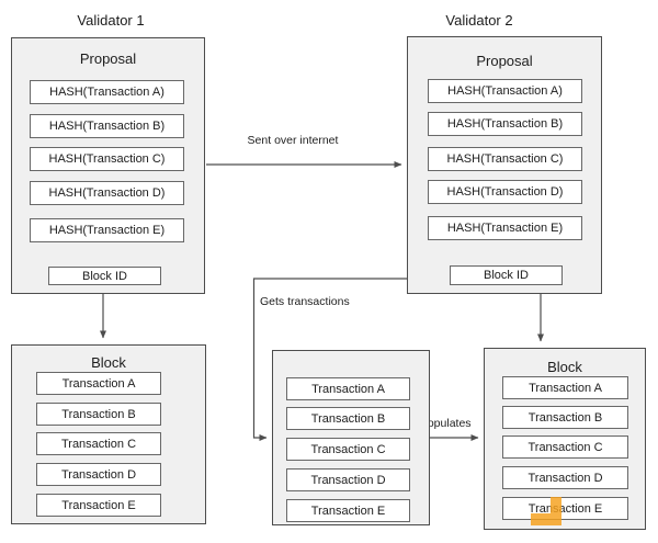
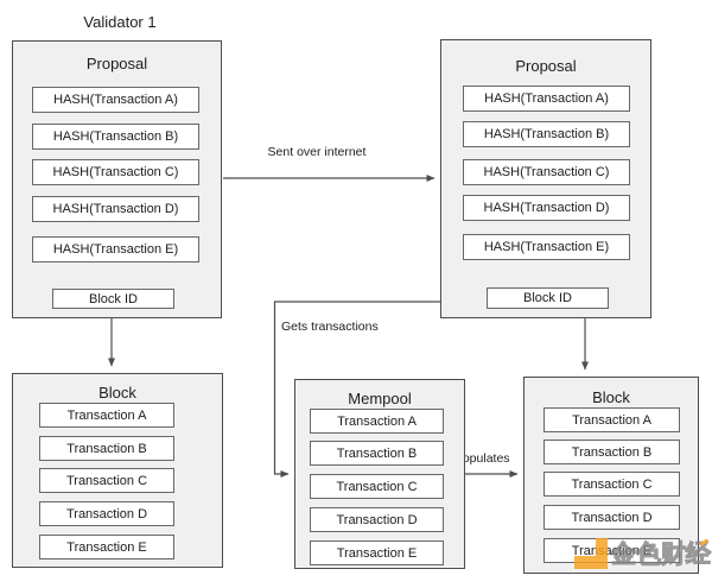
  Validator 1
- Validator 2
  Sent over internet
  Gets transactions
  opulates
  Proposal
  HASH(Transaction A)
  HASH(Transaction B)
  HASH(Transaction C)
  HASH(Transaction D)
  HASH(Transaction E)
  Block ID
  Proposal
  HASH(Transaction A)
  HASH(Transaction B)
  HASH(Transaction C)
  HASH(Transaction D)
  HASH(Transaction E)
  Block ID
  Block
  Transaction A
  Transaction B
  Transaction C
  Transaction D
  Transaction E
+ Mempool
  Transaction A
  Transaction B
  Transaction C
  Transaction D
  Transaction E
  Block
  Transaction A
  Transaction B
  Transaction C
  Transaction D
  Transaction E
+ 金色财经
